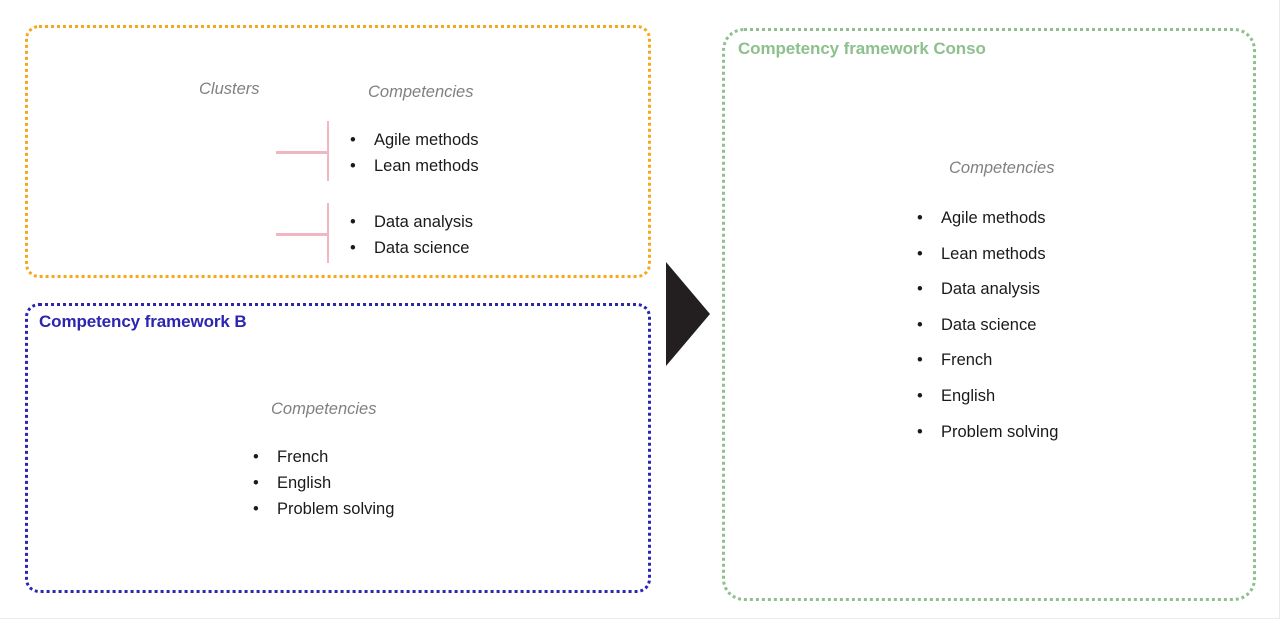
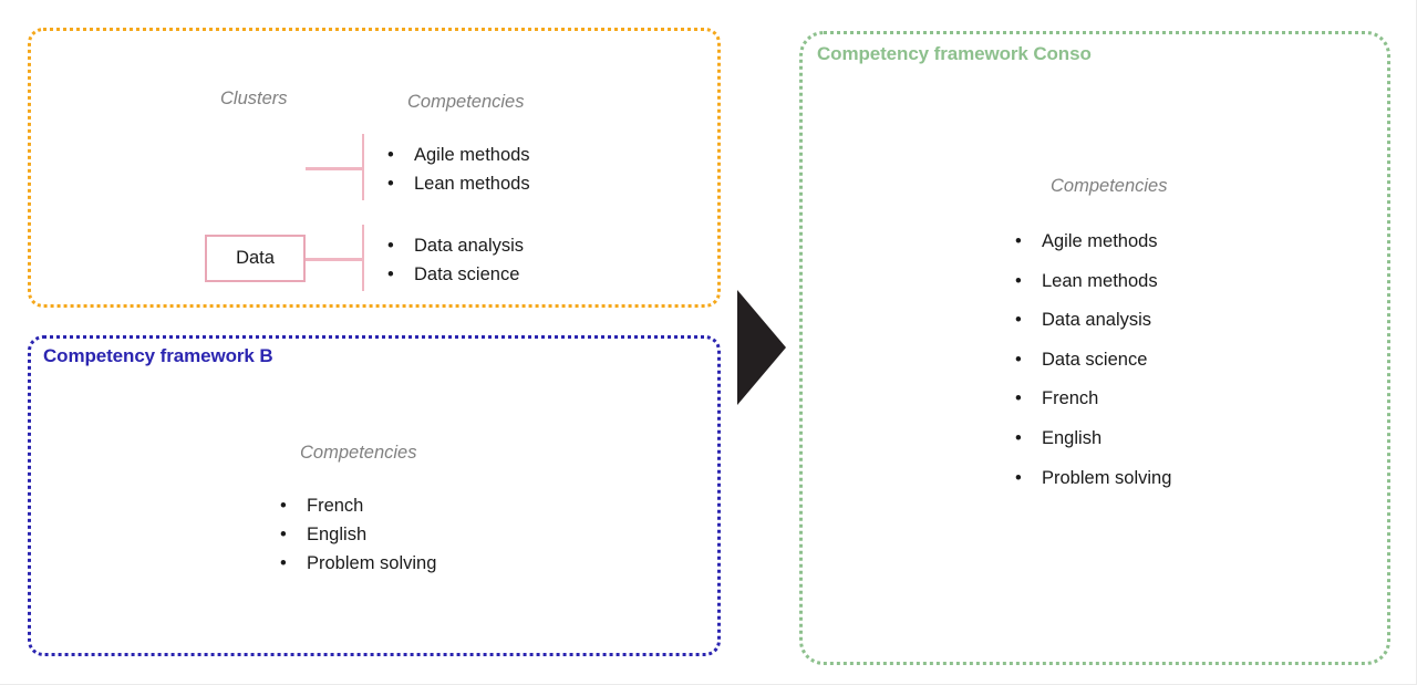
  Clusters
  Competencies
+ Data
  Agile methods
  Lean methods
  Data analysis
  Data science
  Competency framework B
  Competencies
  French
  English
  Problem solving
  Competency framework Conso
  Competencies
  Agile methods
  Lean methods
  Data analysis
  Data science
  French
  English
  Problem solving
